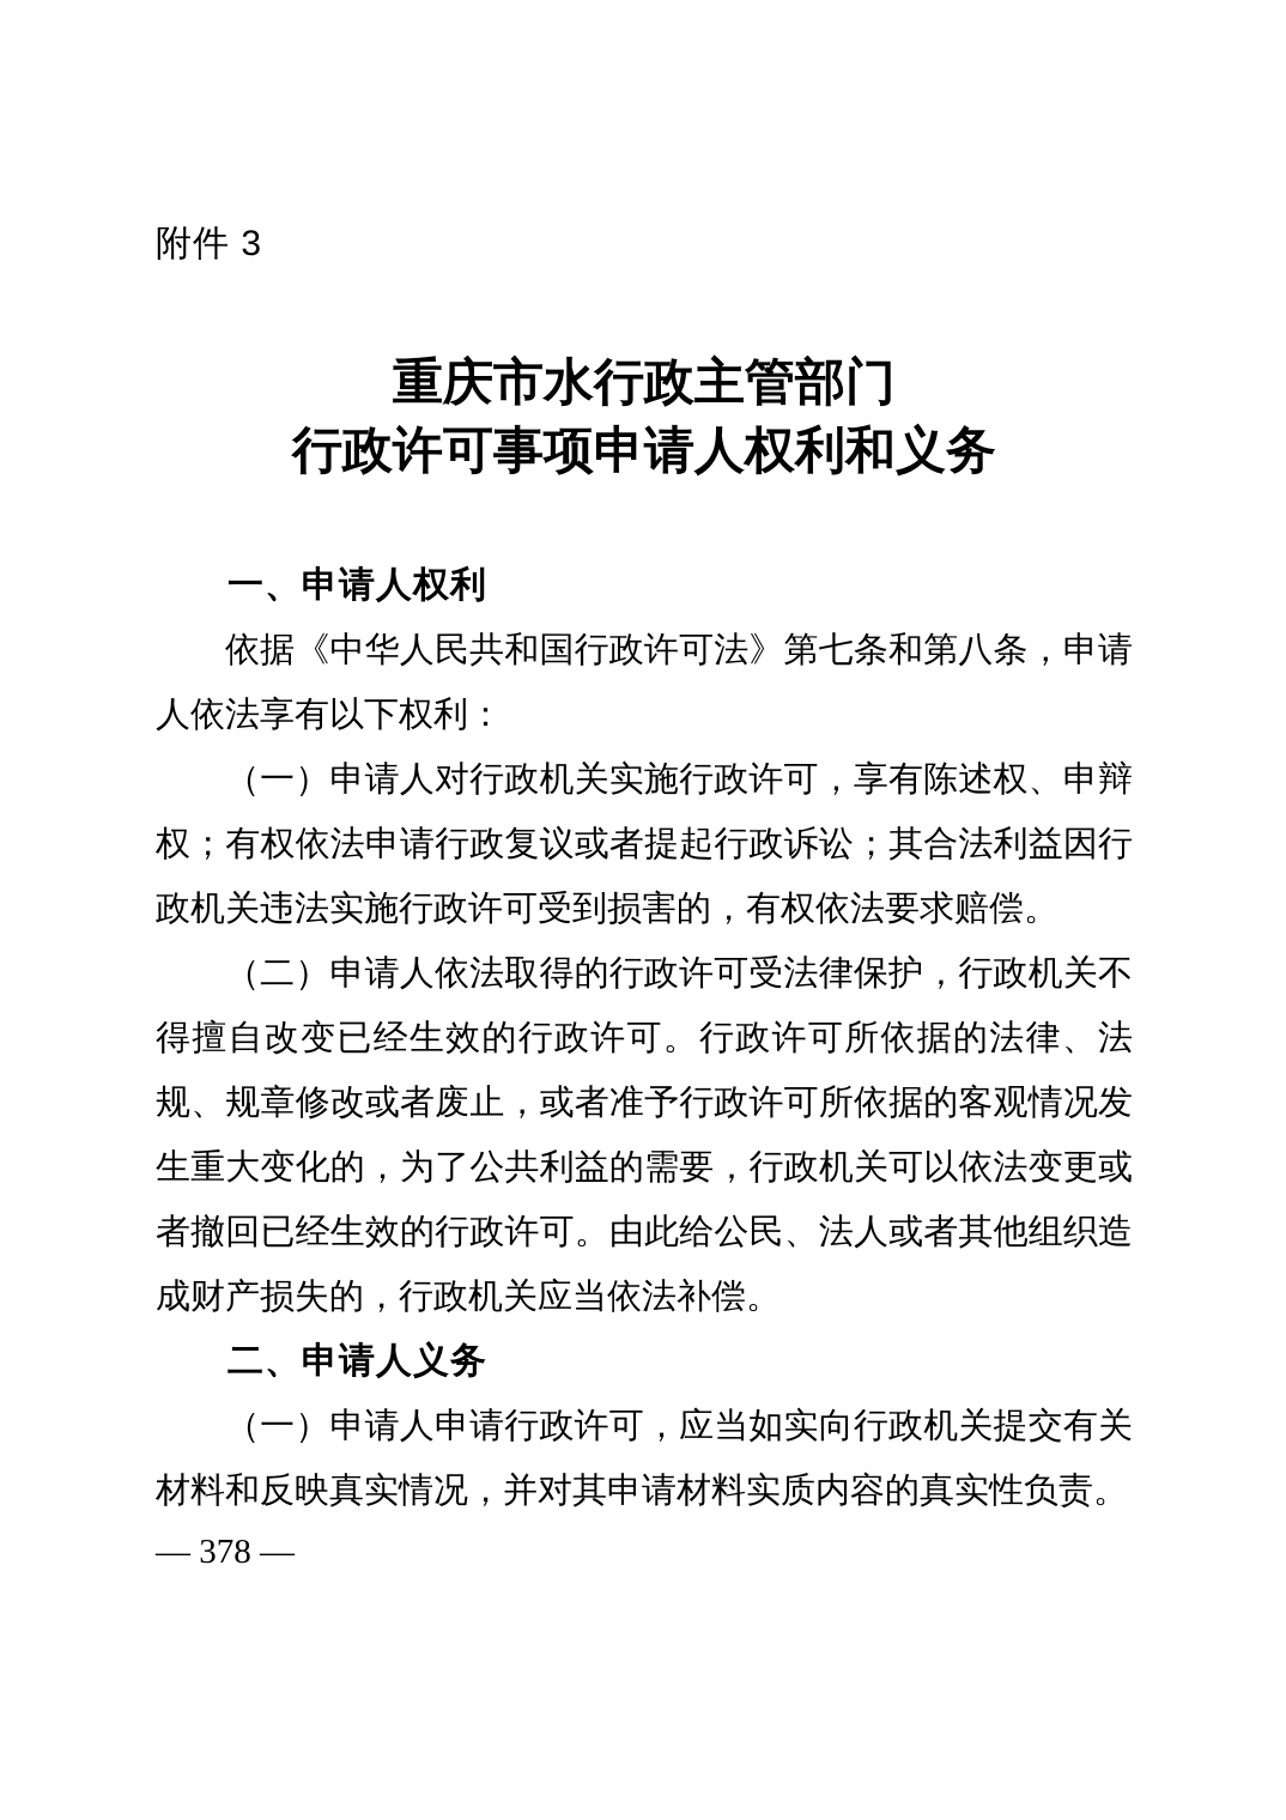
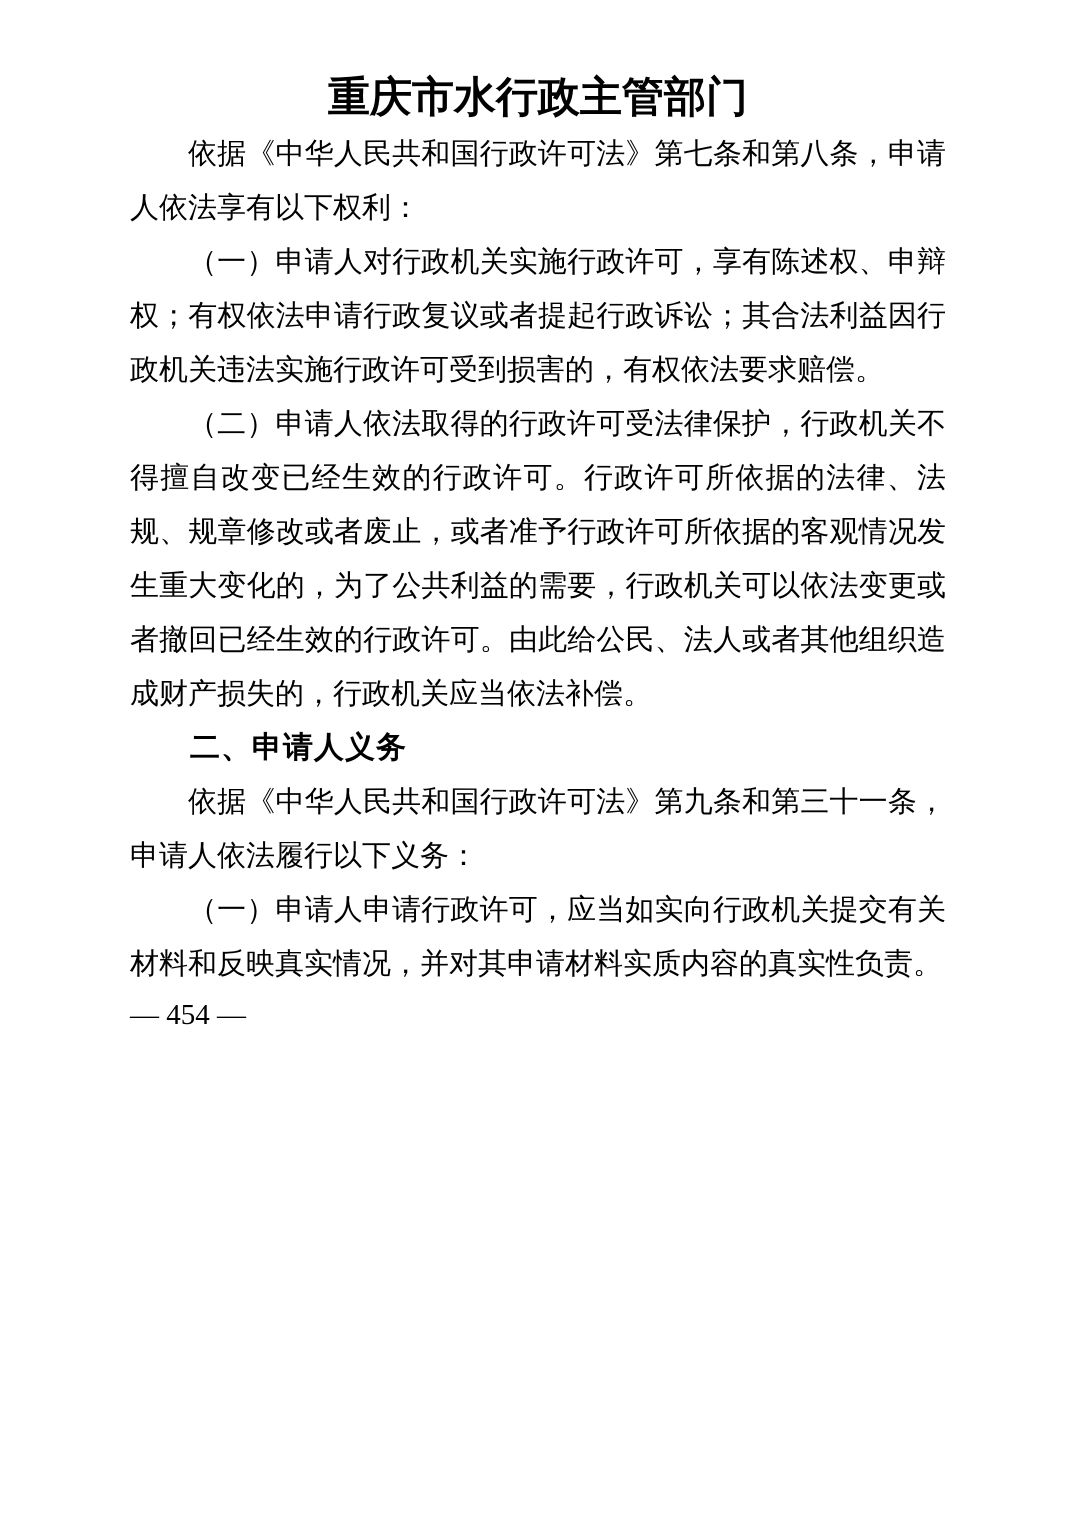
- 附件 3
  重庆市水行政主管部门
- 行政许可事项申请人权利和义务
- 一、申请人权利
  依据《中华人民共和国行政许可法》第七条和第八条，申请人依法享有以下权利：
  （一）申请人对行政机关实施行政许可，享有陈述权、申辩权；有权依法申请行政复议或者提起行政诉讼；其合法利益因行政机关违法实施行政许可受到损害的，有权依法要求赔偿。
  （二）申请人依法取得的行政许可受法律保护，行政机关不得擅自改变已经生效的行政许可。行政许可所依据的法律、法规、规章修改或者废止，或者准予行政许可所依据的客观情况发生重大变化的，为了公共利益的需要，行政机关可以依法变更或者撤回已经生效的行政许可。由此给公民、法人或者其他组织造成财产损失的，行政机关应当依法补偿。
  二、申请人义务
+ 依据《中华人民共和国行政许可法》第九条和第三十一条，申请人依法履行以下义务：
  （一）申请人申请行政许可，应当如实向行政机关提交有关材料和反映真实情况，并对其申请材料实质内容的真实性负责。
- — 378 —
+ — 454 —
